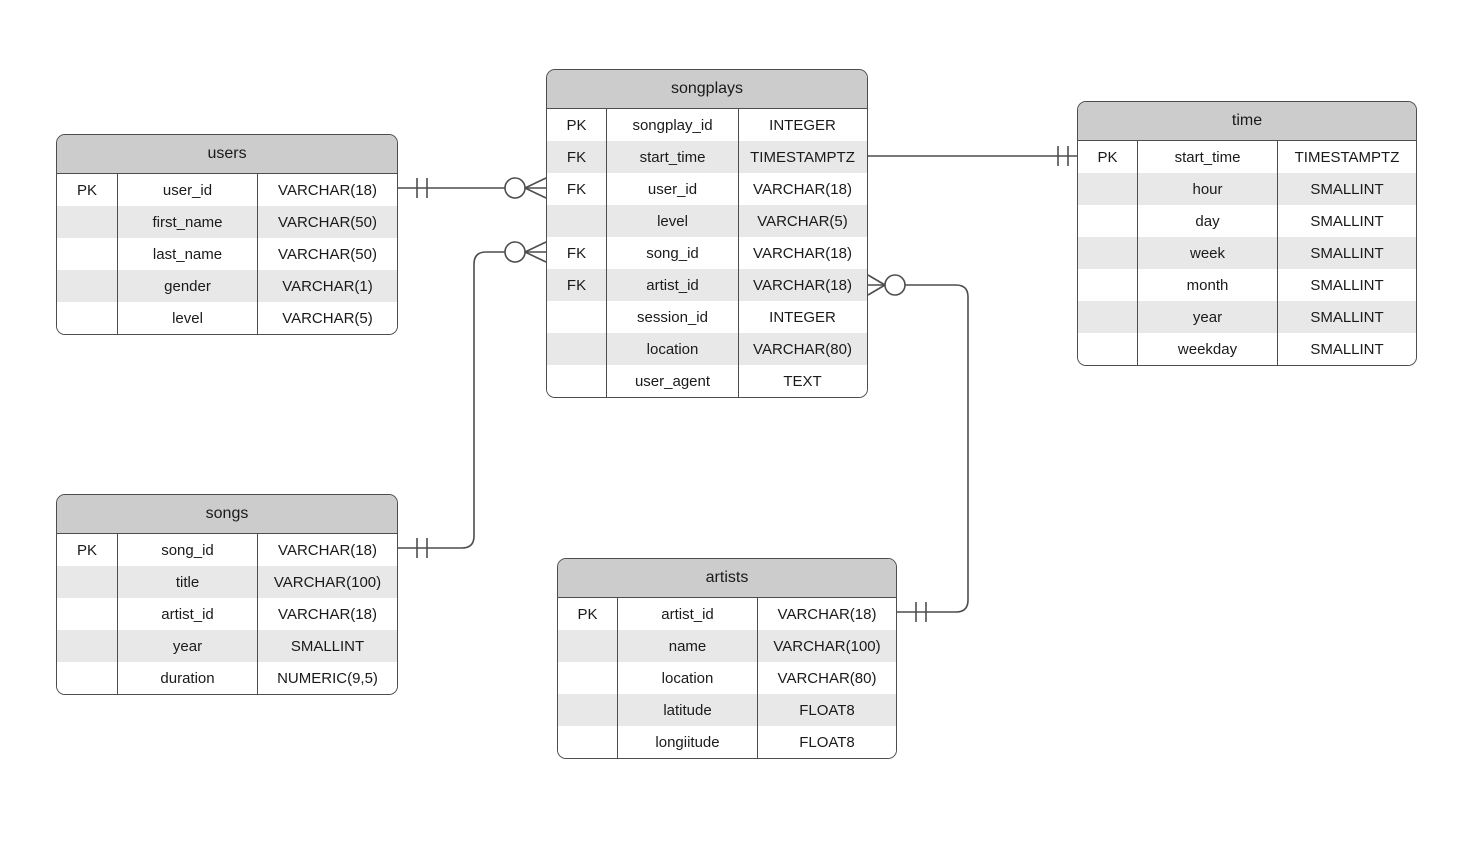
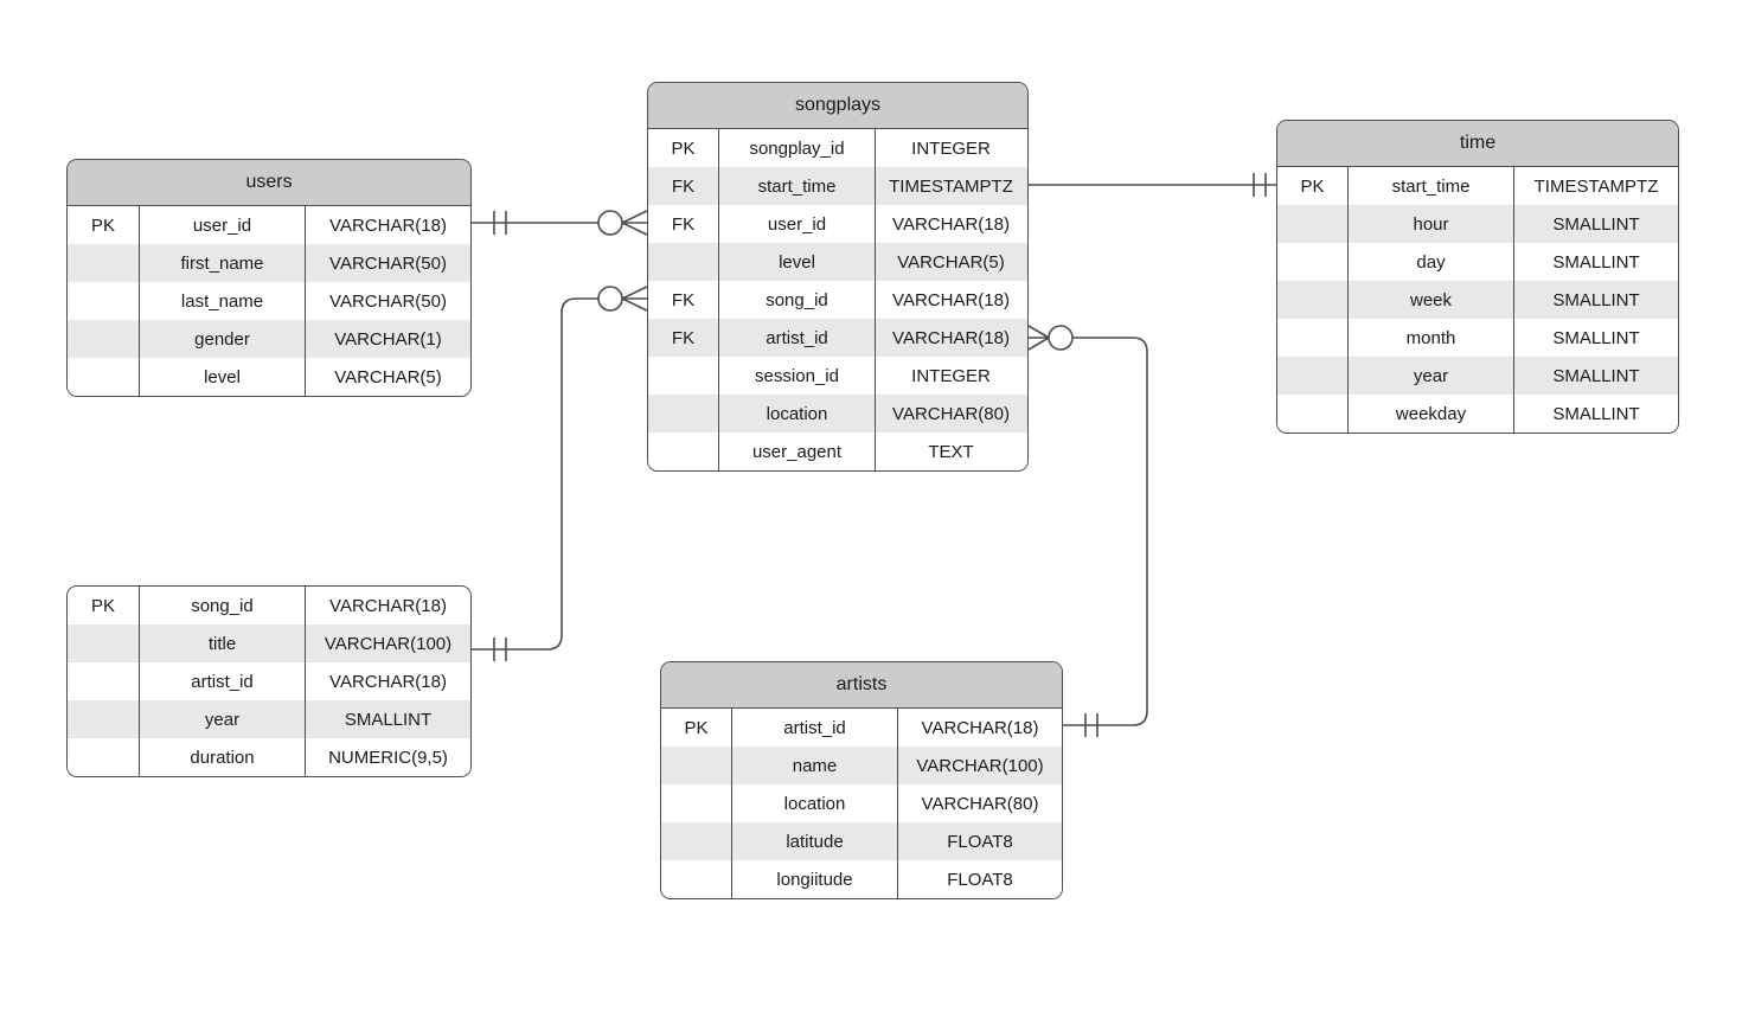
  users
  PK
  user_id
  VARCHAR(18)
  first_name
  VARCHAR(50)
  last_name
  VARCHAR(50)
  gender
  VARCHAR(1)
  level
  VARCHAR(5)
  songplays
  PK
  songplay_id
  INTEGER
  FK
  start_time
  TIMESTAMPTZ
  FK
  user_id
  VARCHAR(18)
  level
  VARCHAR(5)
  FK
  song_id
  VARCHAR(18)
  FK
  artist_id
  VARCHAR(18)
  session_id
  INTEGER
  location
  VARCHAR(80)
  user_agent
  TEXT
  time
  PK
  start_time
  TIMESTAMPTZ
  hour
  SMALLINT
  day
  SMALLINT
  week
  SMALLINT
  month
  SMALLINT
  year
  SMALLINT
  weekday
  SMALLINT
- songs
  PK
  song_id
  VARCHAR(18)
  title
  VARCHAR(100)
  artist_id
  VARCHAR(18)
  year
  SMALLINT
  duration
  NUMERIC(9,5)
  artists
  PK
  artist_id
  VARCHAR(18)
  name
  VARCHAR(100)
  location
  VARCHAR(80)
  latitude
  FLOAT8
  longiitude
  FLOAT8
